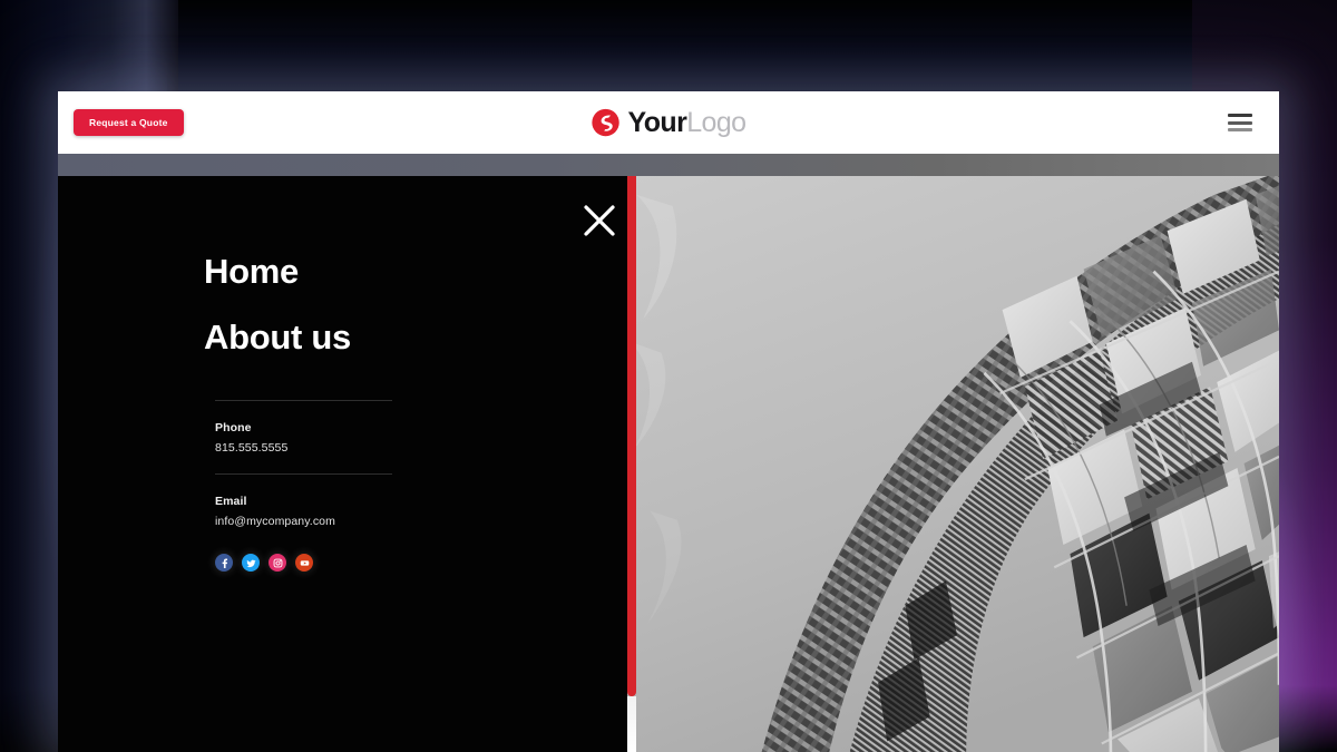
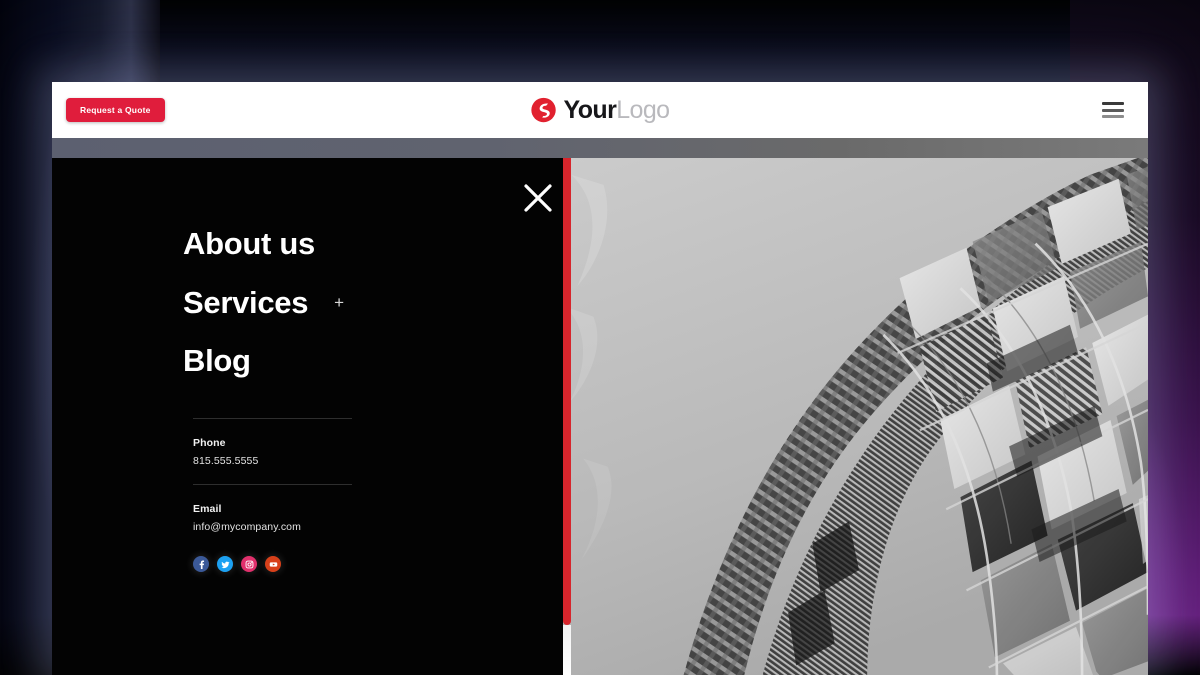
  Request a Quote
  YourLogo
- Home
  About us
+ Services
+ +
+ Blog
  Phone
  815.555.5555
  Email
  info@mycompany.com
